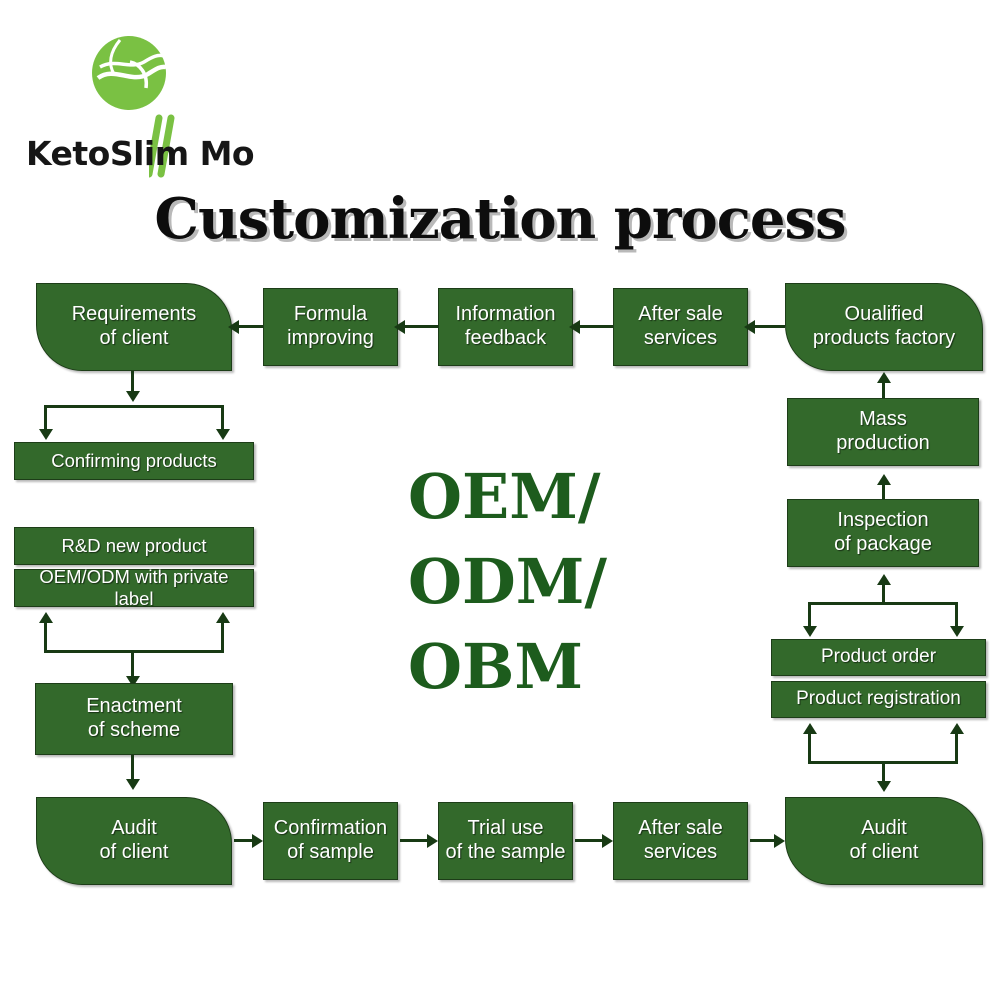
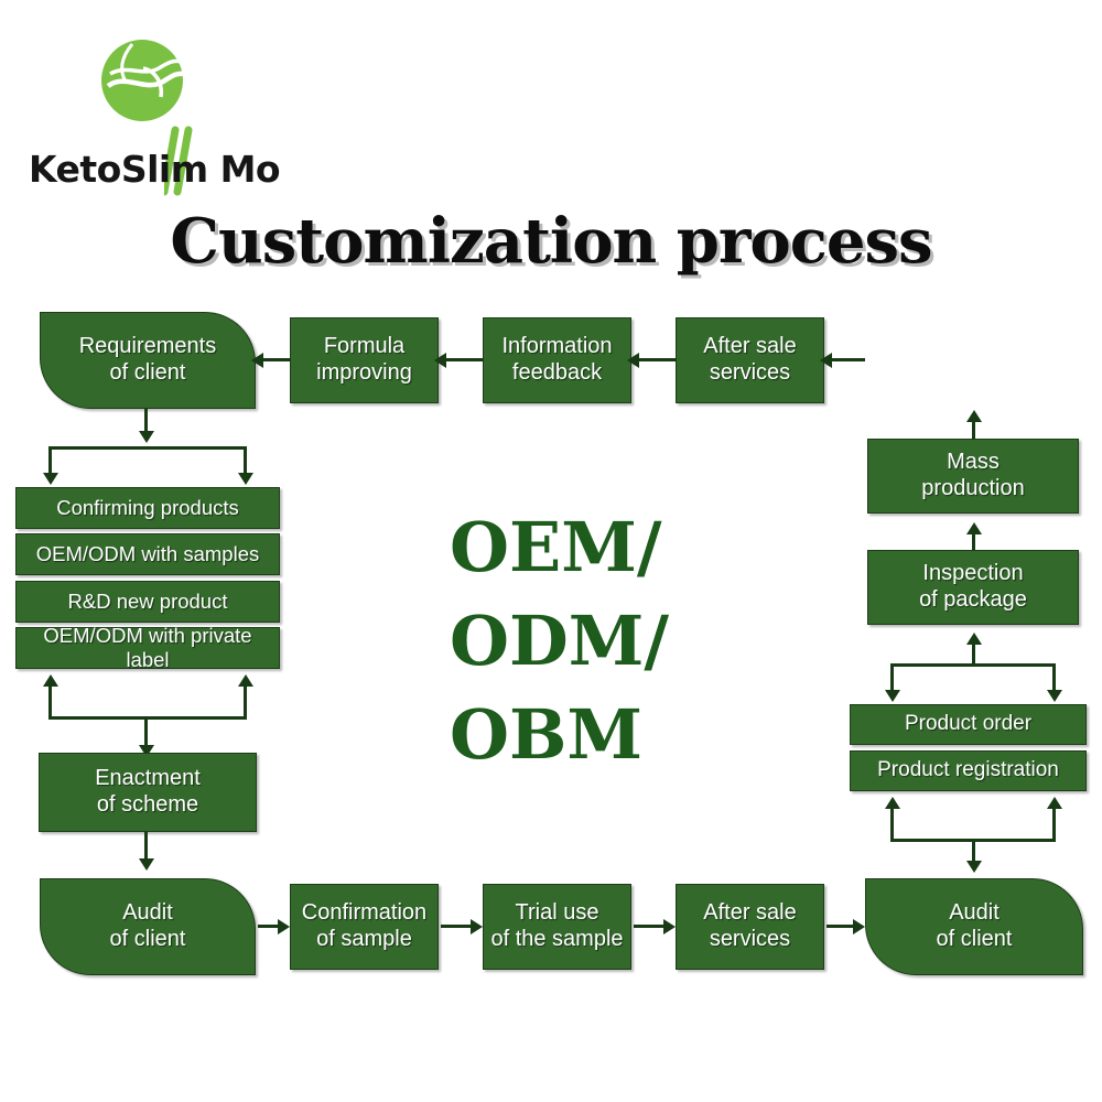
  KetoSlim Mo
  Customization process
  Requirements
  of client
  Formula
  improving
  Information
  feedback
  After sale
  services
- Oualified
- products factory
  Confirming products
+ OEM/ODM with samples
  R&D new product
  OEM/ODM with private label
  Enactment
  of scheme
  OEM/
  ODM/
  OBM
  Mass
  production
  Inspection
  of package
  Product order
  Product registration
  Audit
  of client
  Confirmation
  of sample
  Trial use
  of the sample
  After sale
  services
  Audit
  of client
